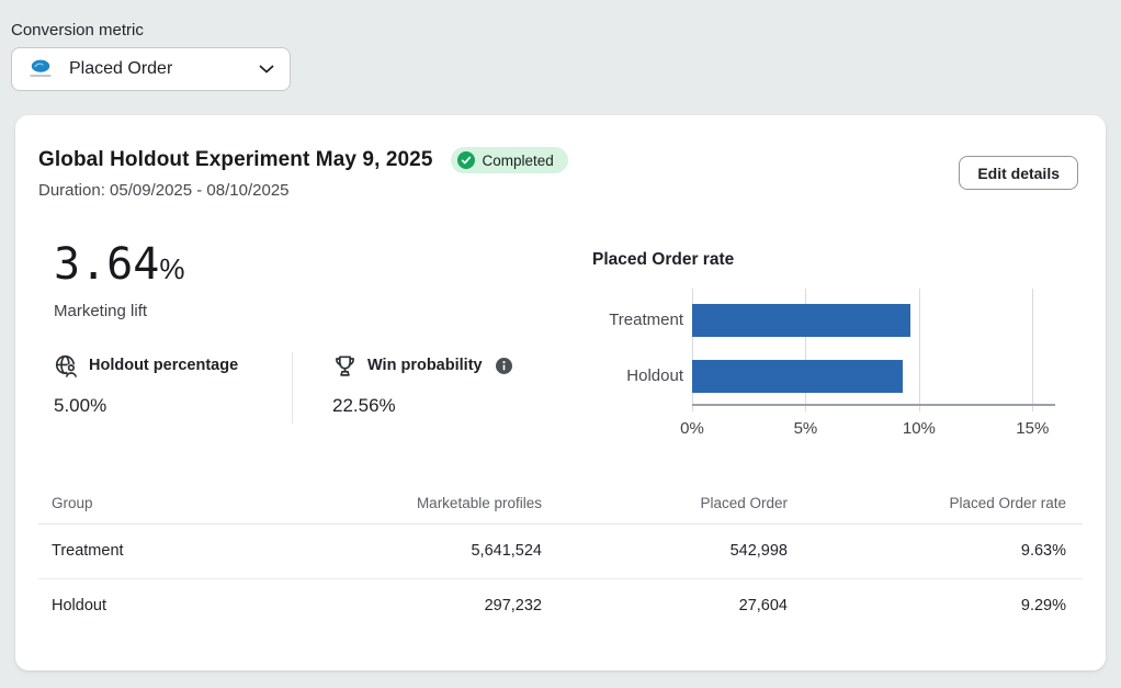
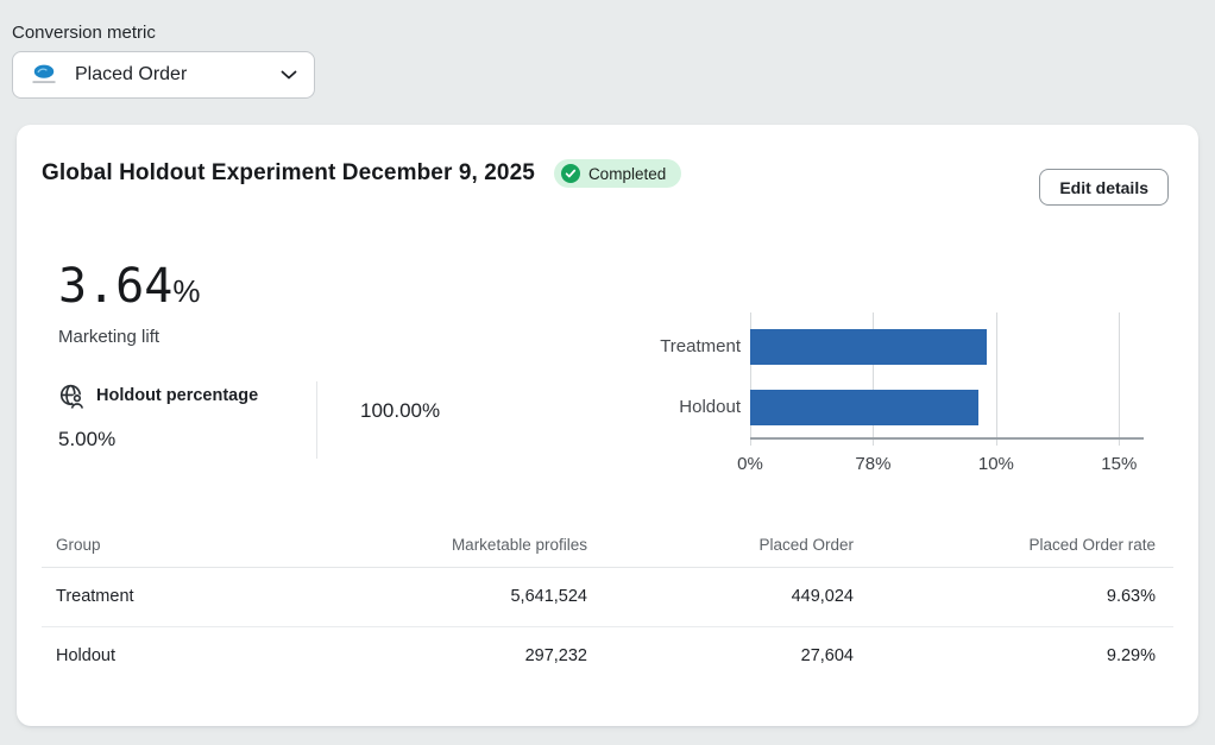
  Conversion metric
  Placed Order
- Global Holdout Experiment May 9, 2025
+ Global Holdout Experiment December 9, 2025
  Completed
  Edit details
- Duration: 05/09/2025 - 08/10/2025
  3.64%
  Marketing lift
  Holdout percentage
  5.00%
- Win probability
- 22.56%
+ 100.00%
- Placed Order rate
  Treatment
  Holdout
  0%
- 5%
+ 78%
  10%
  15%
  Group	Marketable profiles	Placed Order	Placed Order rate
- Treatment	5,641,524	542,998	9.63%
+ Treatment	5,641,524	449,024	9.63%
  Holdout	297,232	27,604	9.29%
